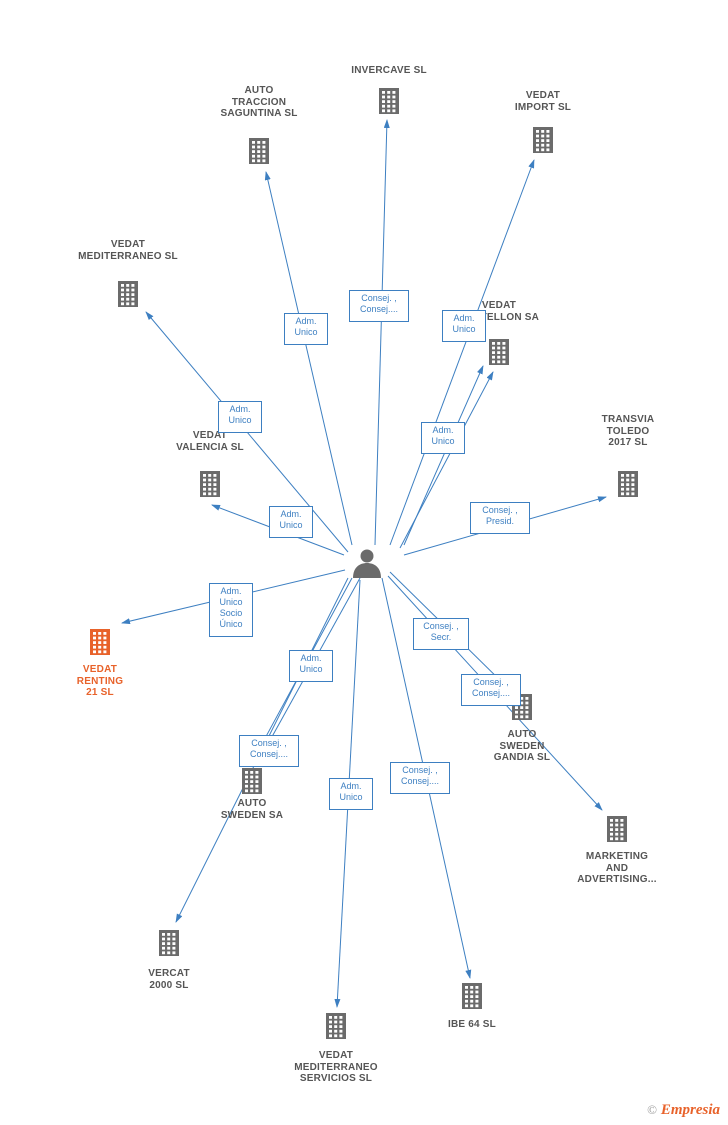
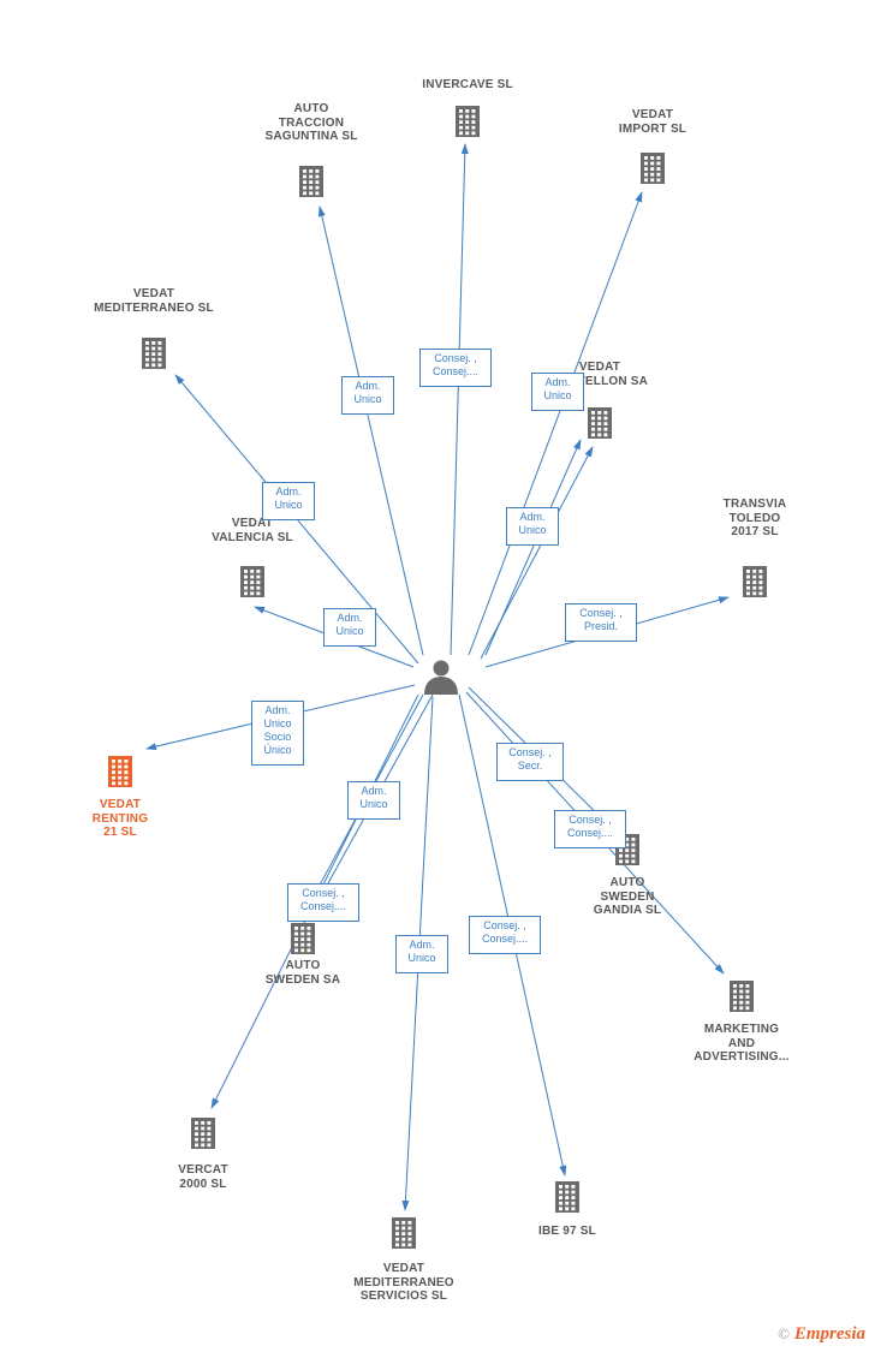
  INVERCAVE SL
  AUTO
  TRACCION
  SAGUNTINA SL
  VEDAT
  IMPORT SL
  VEDAT
  MEDITERRANEO SL
  VEDAT
  VEDAT
  VALENCIA SL
  TRANSVIA
  TOLEDO
  2017 SL
  VEDAT
  RENTING
  21 SL
  AUTO
  SWEDEN
  GANDIA SL
  AUTO
  SWEDEN SA
  MARKETING
  AND
  ADVERTISING...
  VERCAT
  2000 SL
- IBE 64 SL
+ IBE 97 SL
  VEDAT
  MEDITERRANEO
  SERVICIOS SL
  Adm.
  Unico
  Consej. ,
  Consej....
  Adm.
  Unico
  Adm.
  Unico
  Adm.
  Unico
  Adm.
  Unico
  Consej. ,
  Presid.
  Adm.
  Unico
  Socio
  Único
  Consej. ,
  Secr.
  Adm.
  Unico
  Consej. ,
  Consej....
  Consej. ,
  Consej....
  Consej. ,
  Consej....
  Adm.
  Unico
  © Empresia
